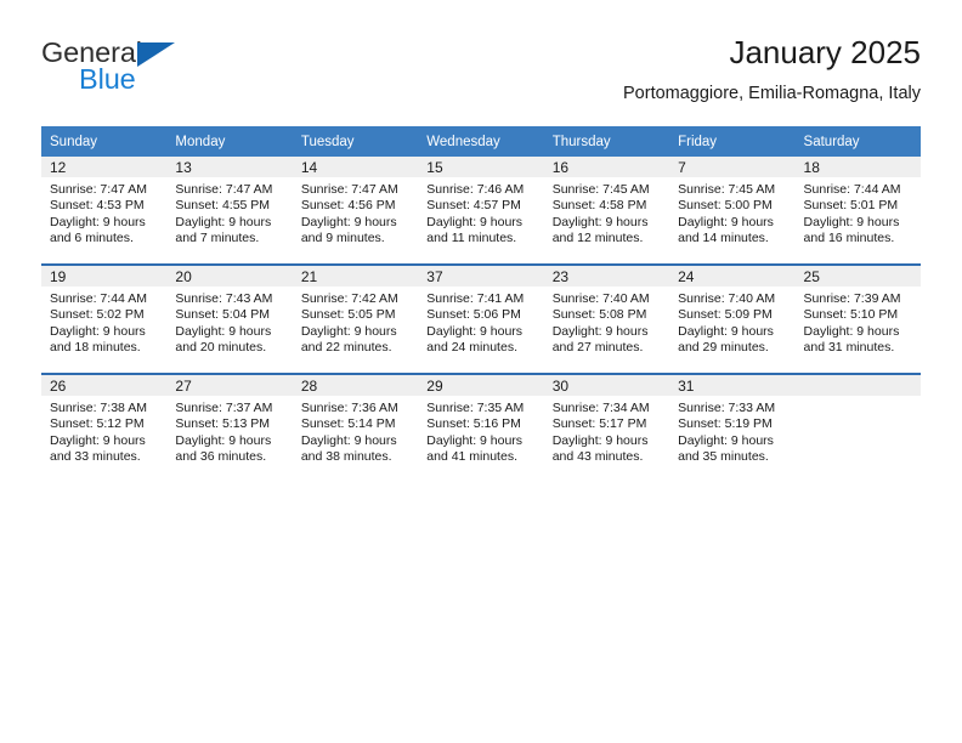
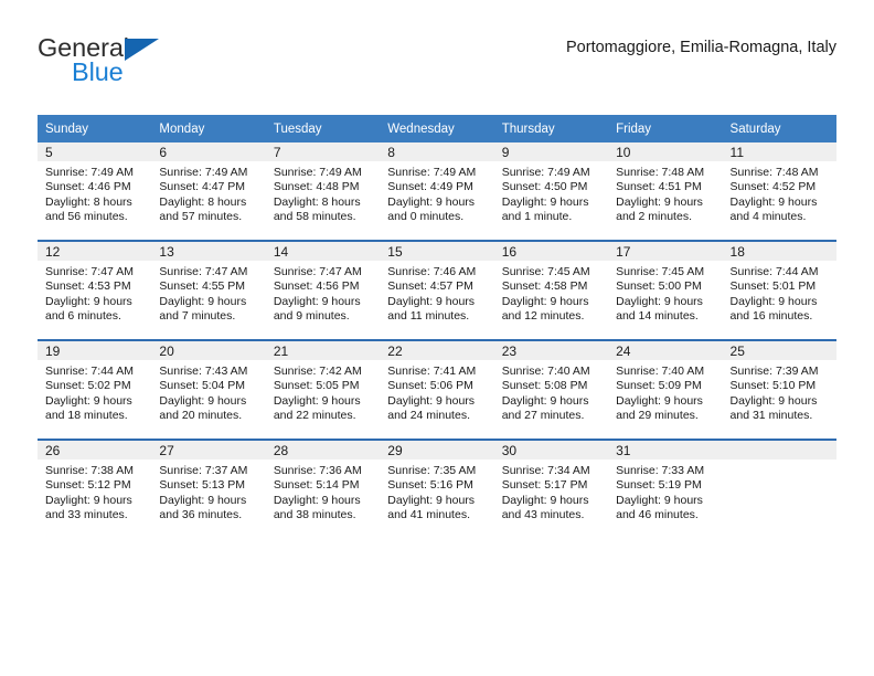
  General
  Blue
- January 2025
  Portomaggiore, Emilia-Romagna, Italy
  Sunday	Monday	Tuesday	Wednesday	Thursday	Friday	Saturday
+ 5Sunrise: 7:49 AMSunset: 4:46 PMDaylight: 8 hoursand 56 minutes.	6Sunrise: 7:49 AMSunset: 4:47 PMDaylight: 8 hoursand 57 minutes.	7Sunrise: 7:49 AMSunset: 4:48 PMDaylight: 8 hoursand 58 minutes.	8Sunrise: 7:49 AMSunset: 4:49 PMDaylight: 9 hoursand 0 minutes.	9Sunrise: 7:49 AMSunset: 4:50 PMDaylight: 9 hoursand 1 minute.	10Sunrise: 7:48 AMSunset: 4:51 PMDaylight: 9 hoursand 2 minutes.	11Sunrise: 7:48 AMSunset: 4:52 PMDaylight: 9 hoursand 4 minutes.
- 12Sunrise: 7:47 AMSunset: 4:53 PMDaylight: 9 hoursand 6 minutes.	13Sunrise: 7:47 AMSunset: 4:55 PMDaylight: 9 hoursand 7 minutes.	14Sunrise: 7:47 AMSunset: 4:56 PMDaylight: 9 hoursand 9 minutes.	15Sunrise: 7:46 AMSunset: 4:57 PMDaylight: 9 hoursand 11 minutes.	16Sunrise: 7:45 AMSunset: 4:58 PMDaylight: 9 hoursand 12 minutes.	7Sunrise: 7:45 AMSunset: 5:00 PMDaylight: 9 hoursand 14 minutes.	18Sunrise: 7:44 AMSunset: 5:01 PMDaylight: 9 hoursand 16 minutes.
+ 12Sunrise: 7:47 AMSunset: 4:53 PMDaylight: 9 hoursand 6 minutes.	13Sunrise: 7:47 AMSunset: 4:55 PMDaylight: 9 hoursand 7 minutes.	14Sunrise: 7:47 AMSunset: 4:56 PMDaylight: 9 hoursand 9 minutes.	15Sunrise: 7:46 AMSunset: 4:57 PMDaylight: 9 hoursand 11 minutes.	16Sunrise: 7:45 AMSunset: 4:58 PMDaylight: 9 hoursand 12 minutes.	17Sunrise: 7:45 AMSunset: 5:00 PMDaylight: 9 hoursand 14 minutes.	18Sunrise: 7:44 AMSunset: 5:01 PMDaylight: 9 hoursand 16 minutes.
- 19Sunrise: 7:44 AMSunset: 5:02 PMDaylight: 9 hoursand 18 minutes.	20Sunrise: 7:43 AMSunset: 5:04 PMDaylight: 9 hoursand 20 minutes.	21Sunrise: 7:42 AMSunset: 5:05 PMDaylight: 9 hoursand 22 minutes.	37Sunrise: 7:41 AMSunset: 5:06 PMDaylight: 9 hoursand 24 minutes.	23Sunrise: 7:40 AMSunset: 5:08 PMDaylight: 9 hoursand 27 minutes.	24Sunrise: 7:40 AMSunset: 5:09 PMDaylight: 9 hoursand 29 minutes.	25Sunrise: 7:39 AMSunset: 5:10 PMDaylight: 9 hoursand 31 minutes.
+ 19Sunrise: 7:44 AMSunset: 5:02 PMDaylight: 9 hoursand 18 minutes.	20Sunrise: 7:43 AMSunset: 5:04 PMDaylight: 9 hoursand 20 minutes.	21Sunrise: 7:42 AMSunset: 5:05 PMDaylight: 9 hoursand 22 minutes.	22Sunrise: 7:41 AMSunset: 5:06 PMDaylight: 9 hoursand 24 minutes.	23Sunrise: 7:40 AMSunset: 5:08 PMDaylight: 9 hoursand 27 minutes.	24Sunrise: 7:40 AMSunset: 5:09 PMDaylight: 9 hoursand 29 minutes.	25Sunrise: 7:39 AMSunset: 5:10 PMDaylight: 9 hoursand 31 minutes.
- 26Sunrise: 7:38 AMSunset: 5:12 PMDaylight: 9 hoursand 33 minutes.	27Sunrise: 7:37 AMSunset: 5:13 PMDaylight: 9 hoursand 36 minutes.	28Sunrise: 7:36 AMSunset: 5:14 PMDaylight: 9 hoursand 38 minutes.	29Sunrise: 7:35 AMSunset: 5:16 PMDaylight: 9 hoursand 41 minutes.	30Sunrise: 7:34 AMSunset: 5:17 PMDaylight: 9 hoursand 43 minutes.	31Sunrise: 7:33 AMSunset: 5:19 PMDaylight: 9 hoursand 35 minutes.
+ 26Sunrise: 7:38 AMSunset: 5:12 PMDaylight: 9 hoursand 33 minutes.	27Sunrise: 7:37 AMSunset: 5:13 PMDaylight: 9 hoursand 36 minutes.	28Sunrise: 7:36 AMSunset: 5:14 PMDaylight: 9 hoursand 38 minutes.	29Sunrise: 7:35 AMSunset: 5:16 PMDaylight: 9 hoursand 41 minutes.	30Sunrise: 7:34 AMSunset: 5:17 PMDaylight: 9 hoursand 43 minutes.	31Sunrise: 7:33 AMSunset: 5:19 PMDaylight: 9 hoursand 46 minutes.
